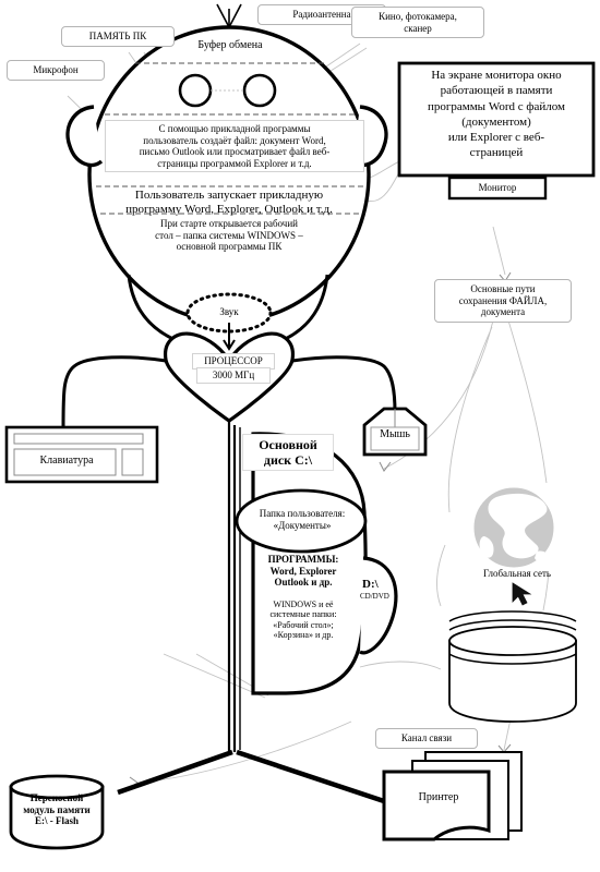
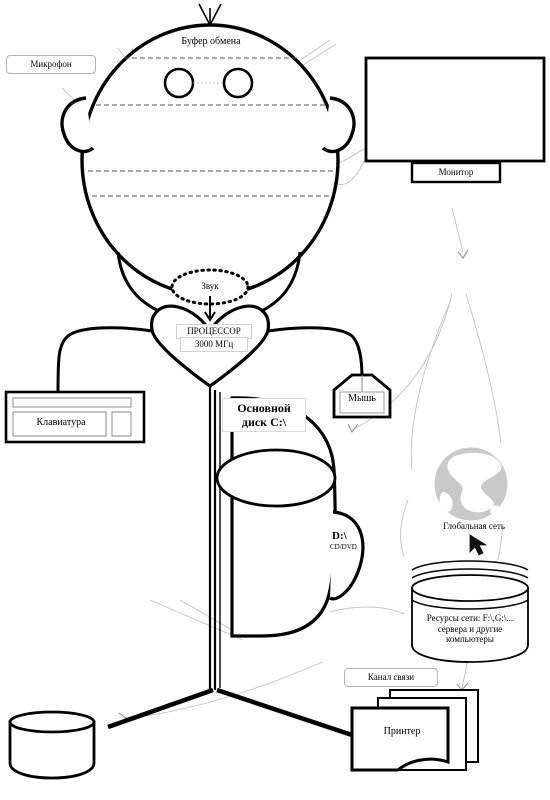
- Радиоантенна
- Кино, фотокамера,
- сканер
- ПАМЯТЬ ПК
  Микрофон
  Буфер обмена
- С помощью прикладной программы
- пользователь создаёт файл: документ Word,
- письмо Outlook или просматривает файл веб-
- страницы программой Explorer и т.д.
- Пользователь запускает прикладную
- программу Word, Explorer, Outlook и т.д.
- При старте открывается рабочий
- стол – папка системы WINDOWS –
- основной программы ПК
- На экране монитора окно
- работающей в памяти
- программы Word с файлом
- (документом)
- или Explorer с веб-
- страницей
  Монитор
  Звук
  ПРОЦЕССОР
  3000 МГц
  Клавиатура
  Мышь
  Основной
  диск C:\
- Папка пользователя:
- «Документы»
- ПРОГРАММЫ:
- Word, Explorer
- Outlook и др.
- WINDOWS и её
- системные папки:
- «Рабочий стол»;
- «Корзина» и др.
  D:\
  CD/DVD
- Основные пути
- сохранения ФАЙЛА,
- документа
  Канал связи
+ Ресурсы сети: F:\,G:\...
+ сервера и другие
+ компьютеры
  Глобальная сеть
  Принтер
- Переносной
- модуль памяти
- E:\ - Flash
